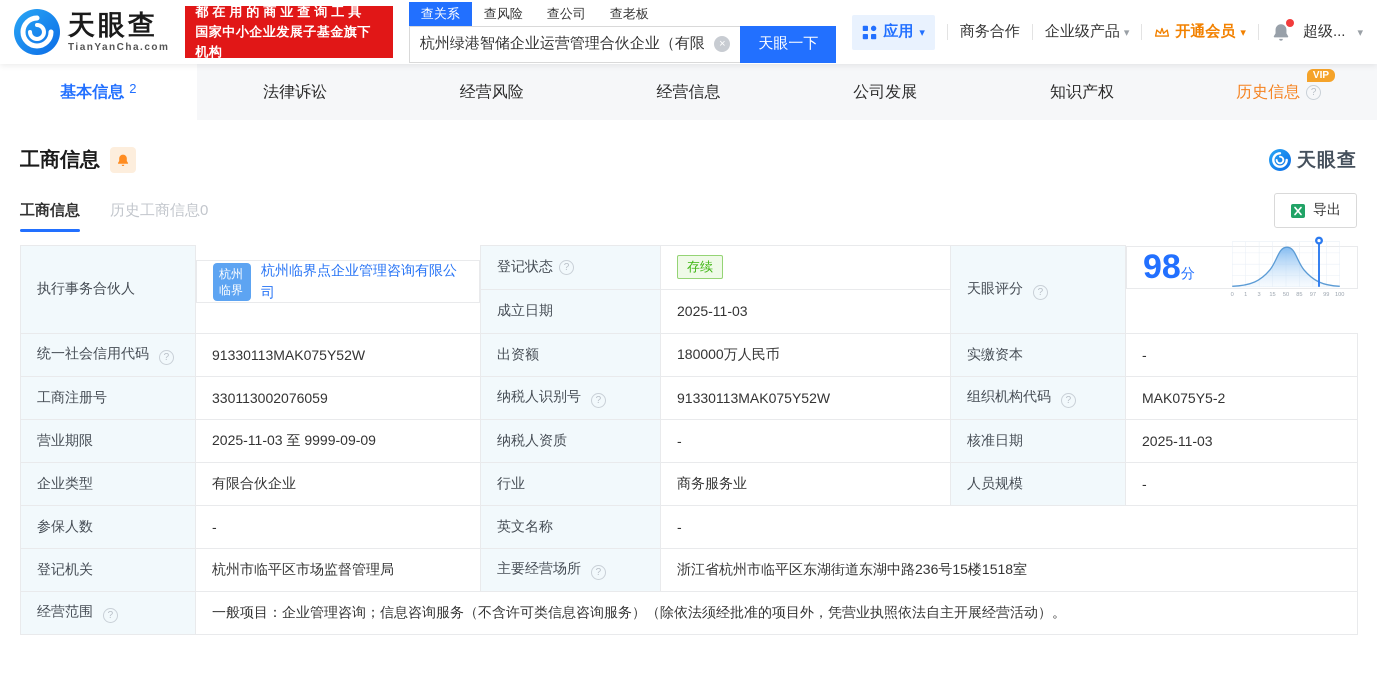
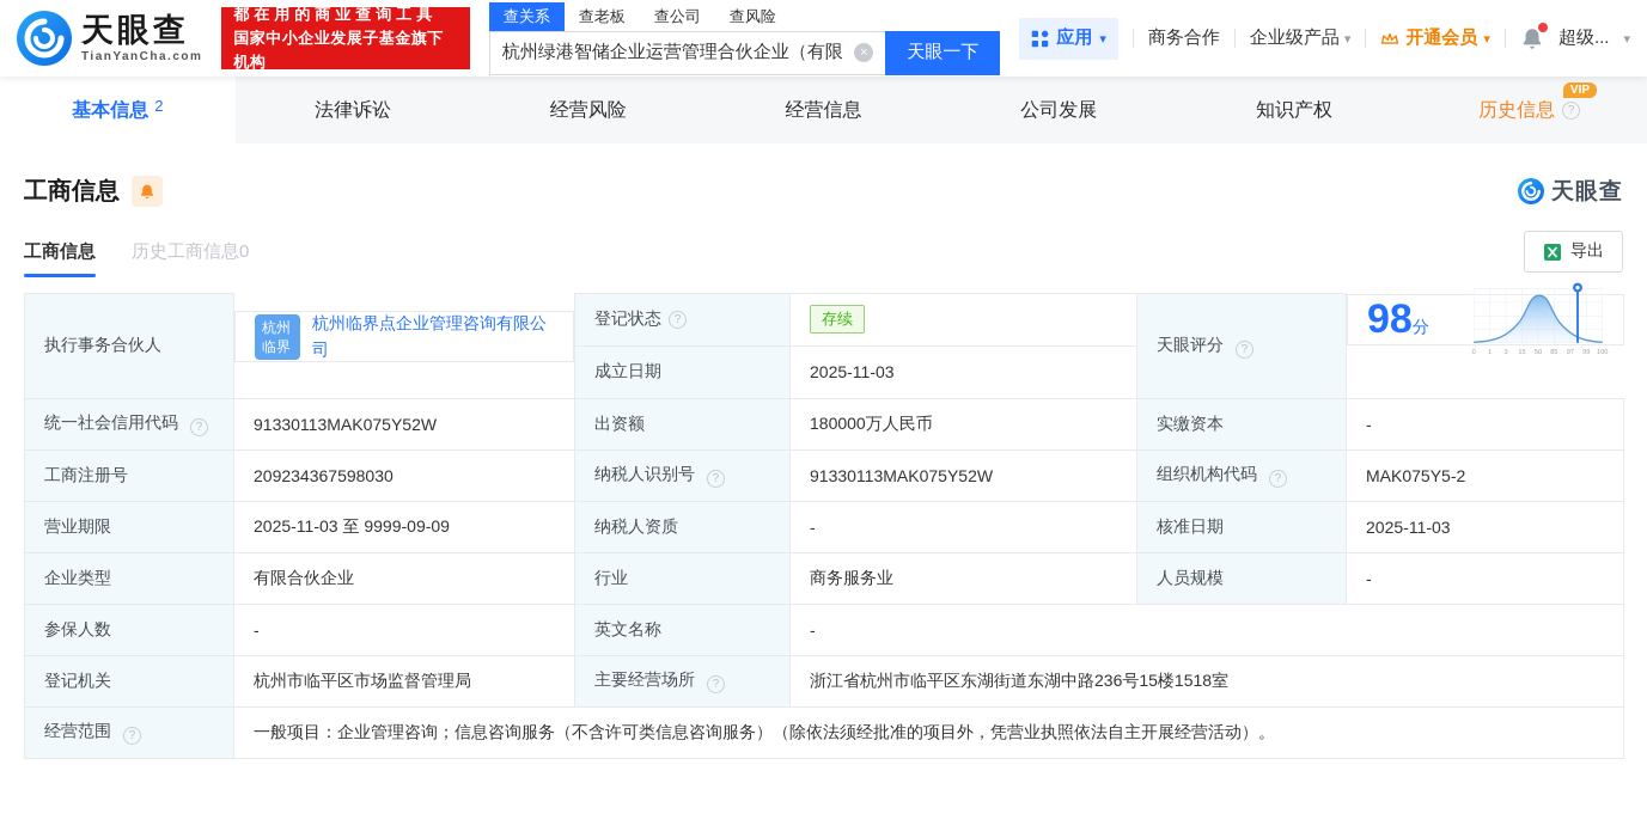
  天眼查
  TianYanCha.com
  都在用的商业查询工具
  国家中小企业发展子基金旗下机构
  查关系
- 查风险
+ 查老板
  查公司
- 查老板
+ 查风险
  杭州绿港智储企业运营管理合伙企业（有限
  ×
  天眼一下
  应用
  ▾
  商务合作
  企业级产品
  ▾
  开通会员
  ▾
  超级...
  ▾
  基本信息
  2
  法律诉讼
  经营风险
  经营信息
  公司发展
  知识产权
  VIP
  历史信息
  ?
  工商信息
  天眼查
  工商信息
  历史工商信息0
  导出
  执行事务合伙人	杭州 临界 杭州临界点企业管理咨询有限公司			登记状态 ? 存续 成立日期 2025-11-03	天眼评分 ?	98分
  统一社会信用代码 ?	91330113MAK075Y52W	出资额	180000万人民币	实缴资本	-
- 工商注册号	330113002076059	纳税人识别号 ?	91330113MAK075Y52W	组织机构代码 ?	MAK075Y5-2
+ 工商注册号	209234367598030	纳税人识别号 ?	91330113MAK075Y52W	组织机构代码 ?	MAK075Y5-2
  营业期限	2025-11-03 至 9999-09-09	纳税人资质	-	核准日期	2025-11-03
  企业类型	有限合伙企业	行业	商务服务业	人员规模	-
  参保人数	-	英文名称	-
  登记机关	杭州市临平区市场监督管理局	主要经营场所 ?	浙江省杭州市临平区东湖街道东湖中路236号15楼1518室
  经营范围 ?	一般项目：企业管理咨询；信息咨询服务（不含许可类信息咨询服务）（除依法须经批准的项目外，凭营业执照依法自主开展经营活动）。
